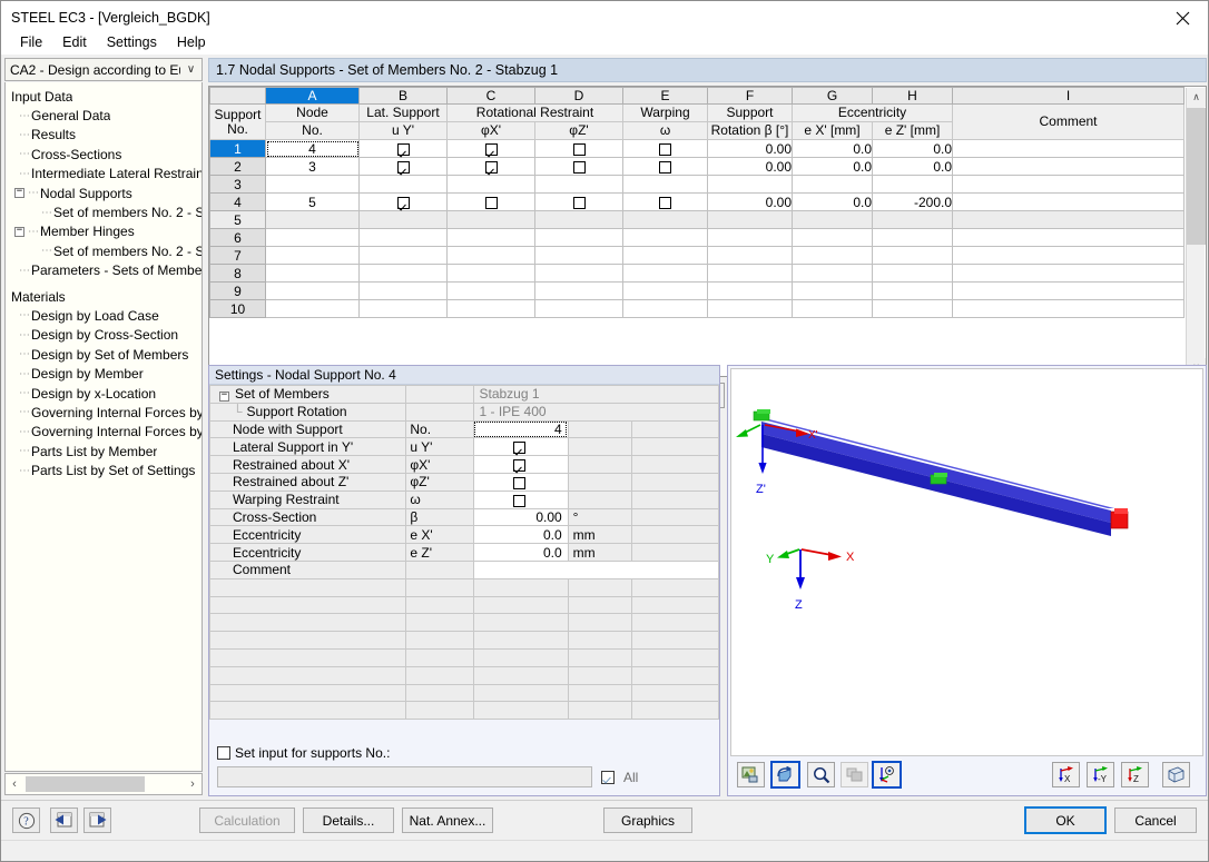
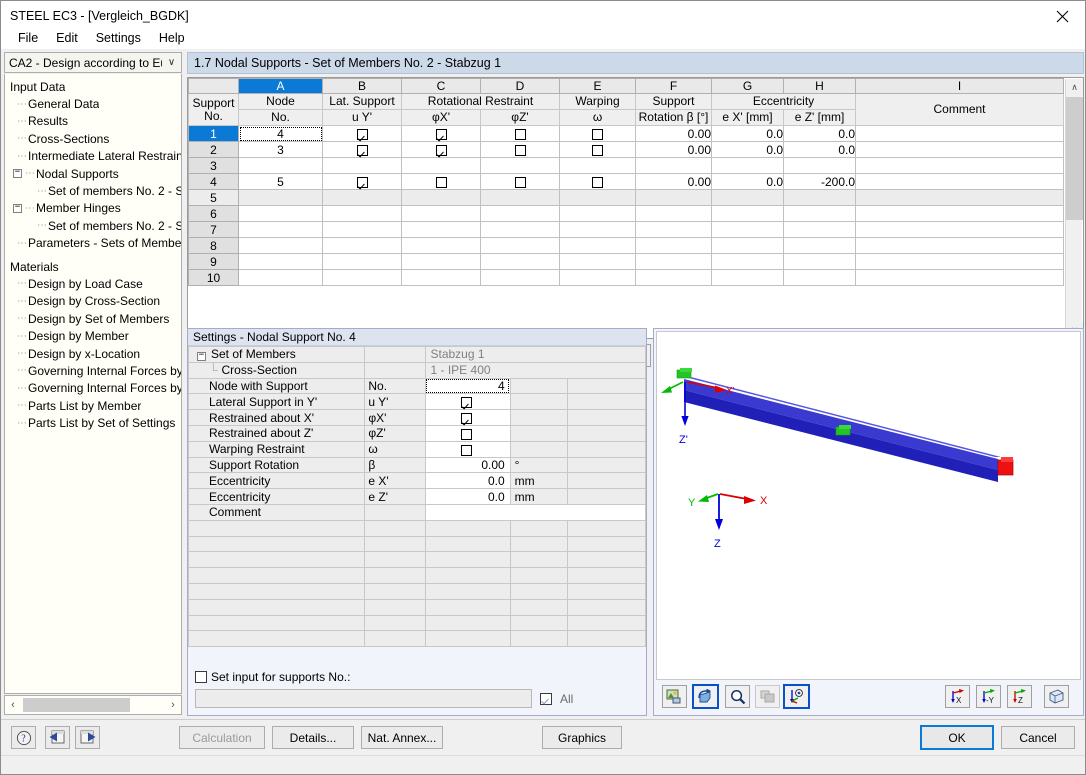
  STEEL EC3 - [Vergleich_BGDK]
  File
  Edit
  Settings
  Help
  CA2 - Design according to E
  ∨
  Input Data
  ⋯
  General Data
  ⋯
  Results
  ⋯
  Cross-Sections
  ⋯
  Intermediate Lateral Restrain
  −
  ⋯
  Nodal Supports
  ⋯
  Set of members No. 2 - S
  −
  ⋯
  Member Hinges
  ⋯
  Set of members No. 2 - S
  ⋯
  Parameters - Sets of Membe
  Materials
  ⋯
  Design by Load Case
  ⋯
  Design by Cross-Section
  ⋯
  Design by Set of Members
  ⋯
  Design by Member
  ⋯
  Design by x-Location
  ⋯
  Governing Internal Forces by
  ⋯
  Governing Internal Forces by
  ⋯
  Parts List by Member
  ⋯
  Parts List by Set of Settings
  ‹
  ›
  1.7 Nodal Supports - Set of Members No. 2 - Stabzug 1
  	A	B	C	D	E	F	G	H	I
  Support No.	Node	Lat. Support	Rotational Restraint	Warping	Support	Eccentricity	Comment
  No.	u Y'	φX'	φZ'	ω	Rotation β [°]	e X' [mm]	e Z' [mm]
  1	4					0.00	0.0	0.0
  2	3					0.00	0.0	0.0
  3
  4	5					0.00	0.0	-200.0
  5
  6
  7
  8
  9
  10
  ∧
  Settings - Nodal Support No. 4
  − Set of Members		Stabzug 1
- └ Support Rotation		1 - IPE 400
+ └ Cross-Section		1 - IPE 400
  Node with Support	No.	4
  Lateral Support in Y'	u Y'
  Restrained about X'	φX'
  Restrained about Z'	φZ'
  Warping Restraint	ω
- Cross-Section	β	0.00	°
+ Support Rotation	β	0.00	°
  Eccentricity	e X'	0.0	mm
  Eccentricity	e Z'	0.0	mm
  Comment
  Set input for supports No.:
  All
  Z'
  X'
  Z
  X
  Y
  X
  -Y
  Z
  ?
  Calculation
  Details...
  Nat. Annex...
  Graphics
  OK
  Cancel
